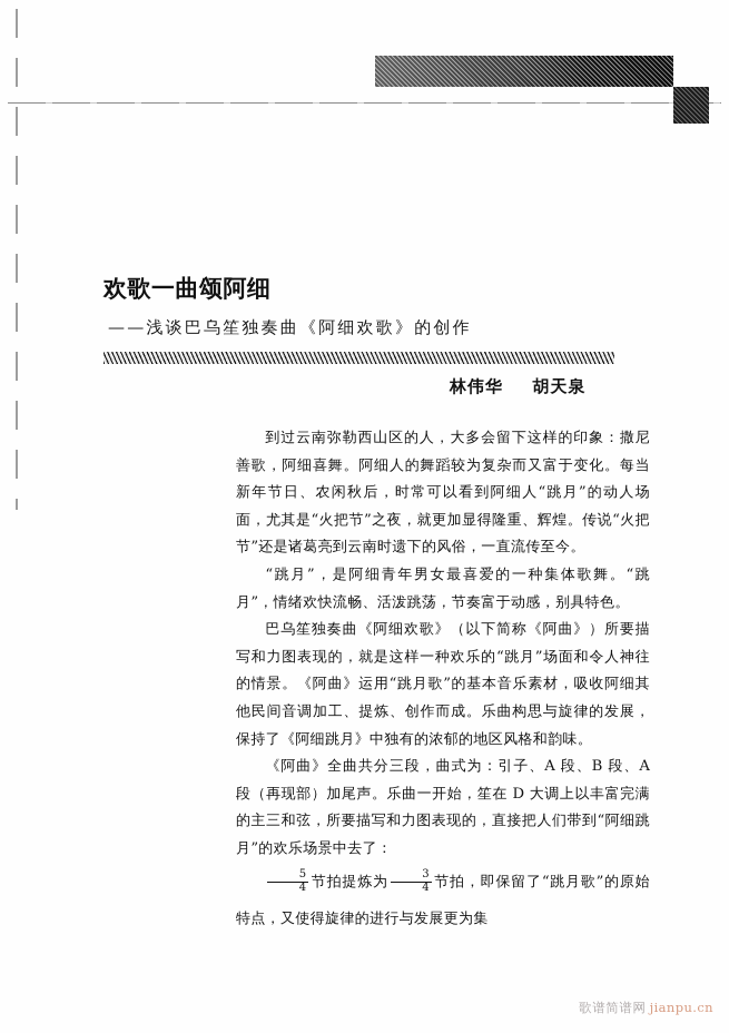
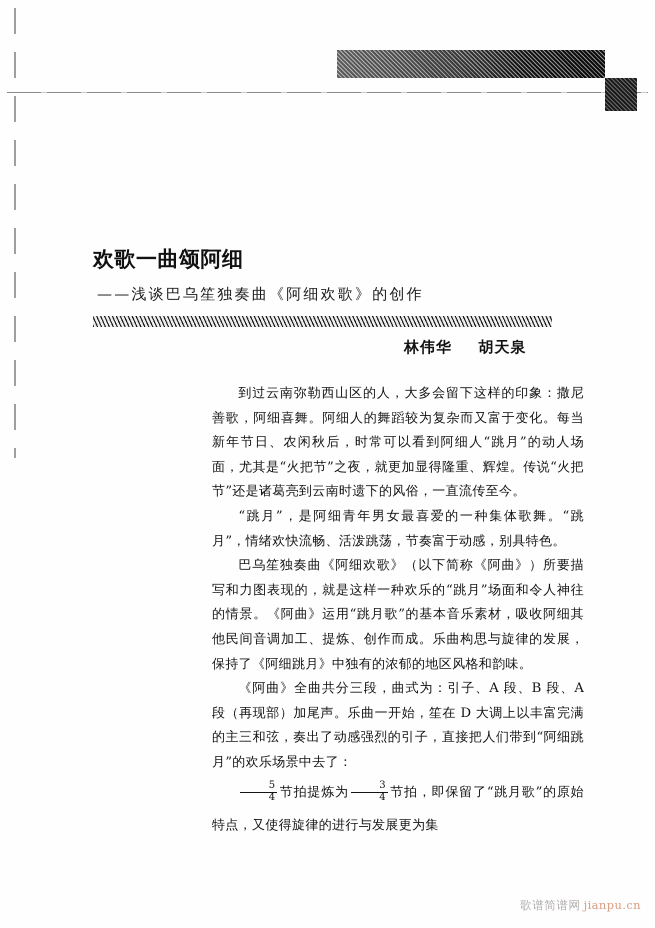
  欢歌一曲颂阿细
  ——浅谈巴乌笙独奏曲《阿细欢歌》的创作
  林伟华 胡天泉
  到过云南弥勒西山区的人，大多会留下这样的印象：撒尼善歌，阿细喜舞。阿细人的舞蹈较为复杂而又富于变化。每当新年节日、农闲秋后，时常可以看到阿细人“跳月”的动人场面，尤其是“火把节”之夜，就更加显得隆重、辉煌。传说“火把节”还是诸葛亮到云南时遗下的风俗，一直流传至今。
  “跳月”，是阿细青年男女最喜爱的一种集体歌舞。“跳月”，情绪欢快流畅、活泼跳荡，节奏富于动感，别具特色。
  巴乌笙独奏曲《阿细欢歌》（以下简称《阿曲》）所要描写和力图表现的，就是这样一种欢乐的“跳月”场面和令人神往的情景。《阿曲》运用“跳月歌”的基本音乐素材，吸收阿细其他民间音调加工、提炼、创作而成。乐曲构思与旋律的发展，保持了《阿细跳月》中独有的浓郁的地区风格和韵味。
- 《阿曲》全曲共分三段，曲式为：引子、A 段、B 段、A 段（再现部）加尾声。乐曲一开始，笙在 D 大调上以丰富完满的主三和弦，所要描写和力图表现的，直接把人们带到“阿细跳月”的欢乐场景中去了：
+ 《阿曲》全曲共分三段，曲式为：引子、A 段、B 段、A 段（再现部）加尾声。乐曲一开始，笙在 D 大调上以丰富完满的主三和弦，奏出了动感强烈的引子，直接把人们带到“阿细跳月”的欢乐场景中去了：
  5
  4
  节拍提炼为
  3
  4
  节拍，即保留了“跳月歌”的原始特点，又使得旋律的进行与发展更为集
  歌谱简谱网 jianpu.cn
